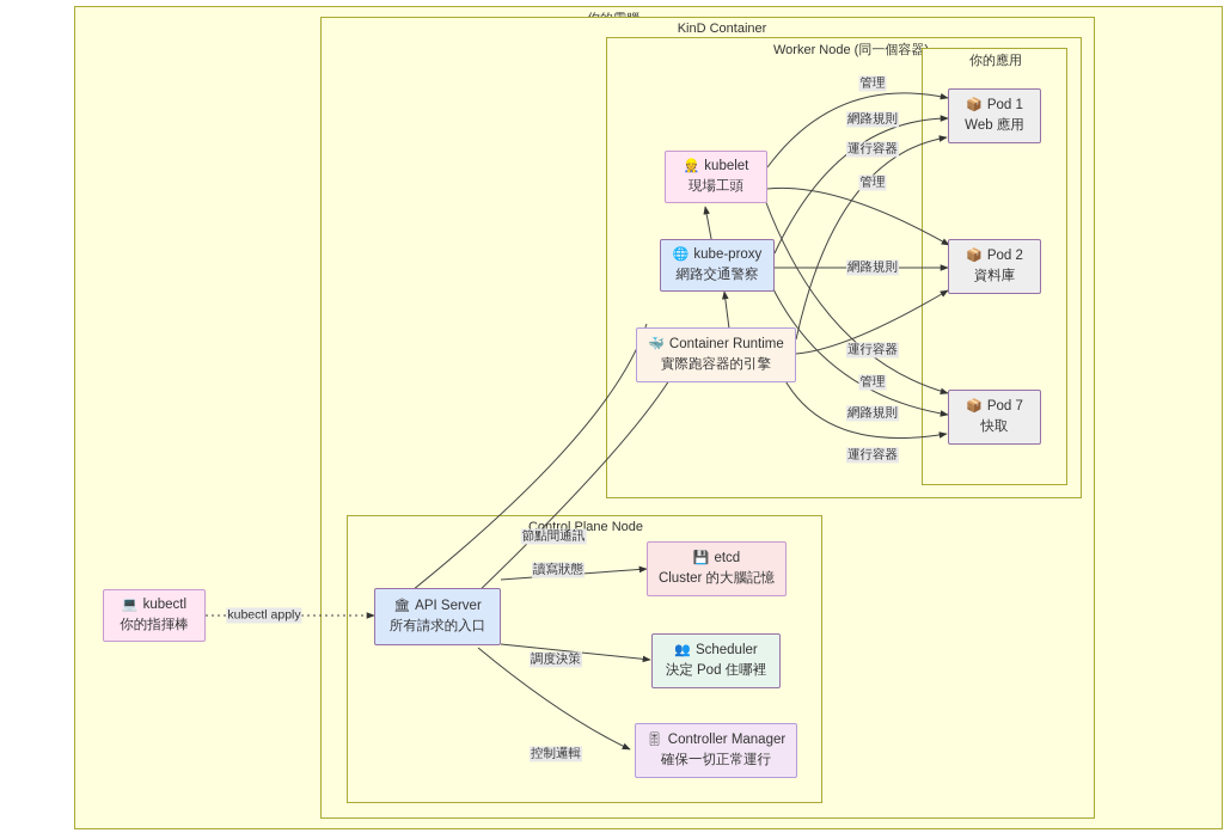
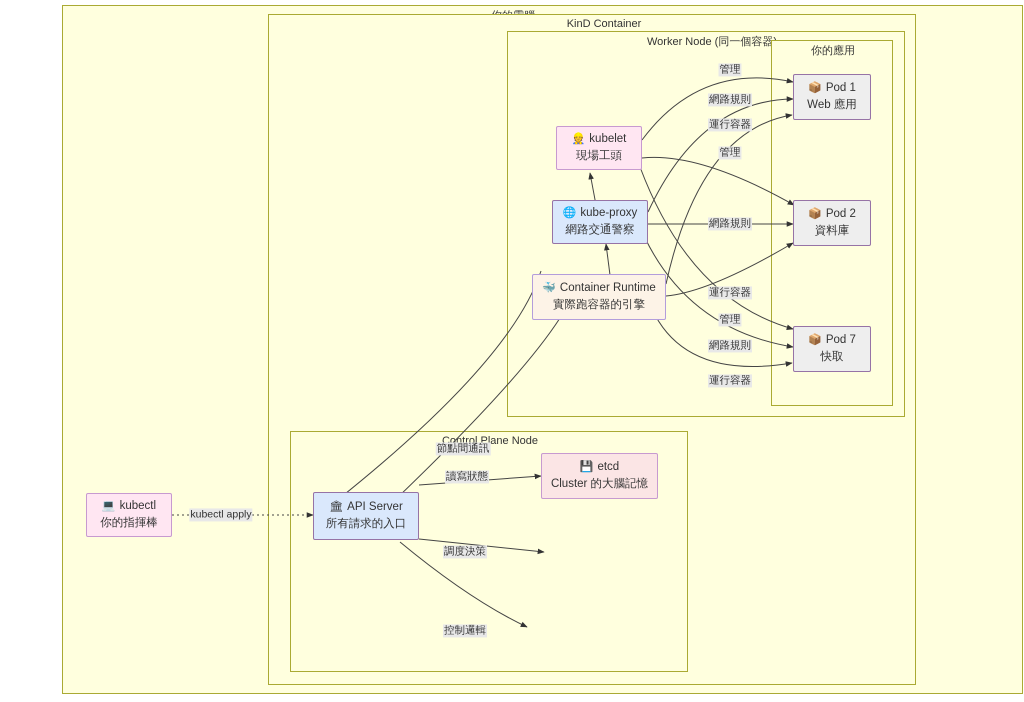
  KinD Container
  Worker Node (同一個容器
  你的應用
  Control Plane Node
  💻
  kubectl
  你的指揮棒
  🏛
  API Server
  所有請求的入口
  💾
  etcd
  Cluster 的大腦記憶
- 👥
- Scheduler
- 決定 Pod 住哪裡
- 🎚
- Controller Manager
- 確保一切正常運行
  👷
  kubelet
  現場工頭
  🌐
  kube-proxy
  網路交通警察
  🐳
  Container Runtime
  實際跑容器的引擎
  📦
  Pod 1
  Web 應用
  📦
  Pod 2
  資料庫
  📦
  Pod 7
  快取
  kubectl apply
  讀寫狀態
  調度決策
  控制邏輯
  節點間通訊
  管理
  網路規則
  運行容器
  管理
  網路規則
  運行容器
  管理
  網路規則
  運行容器
